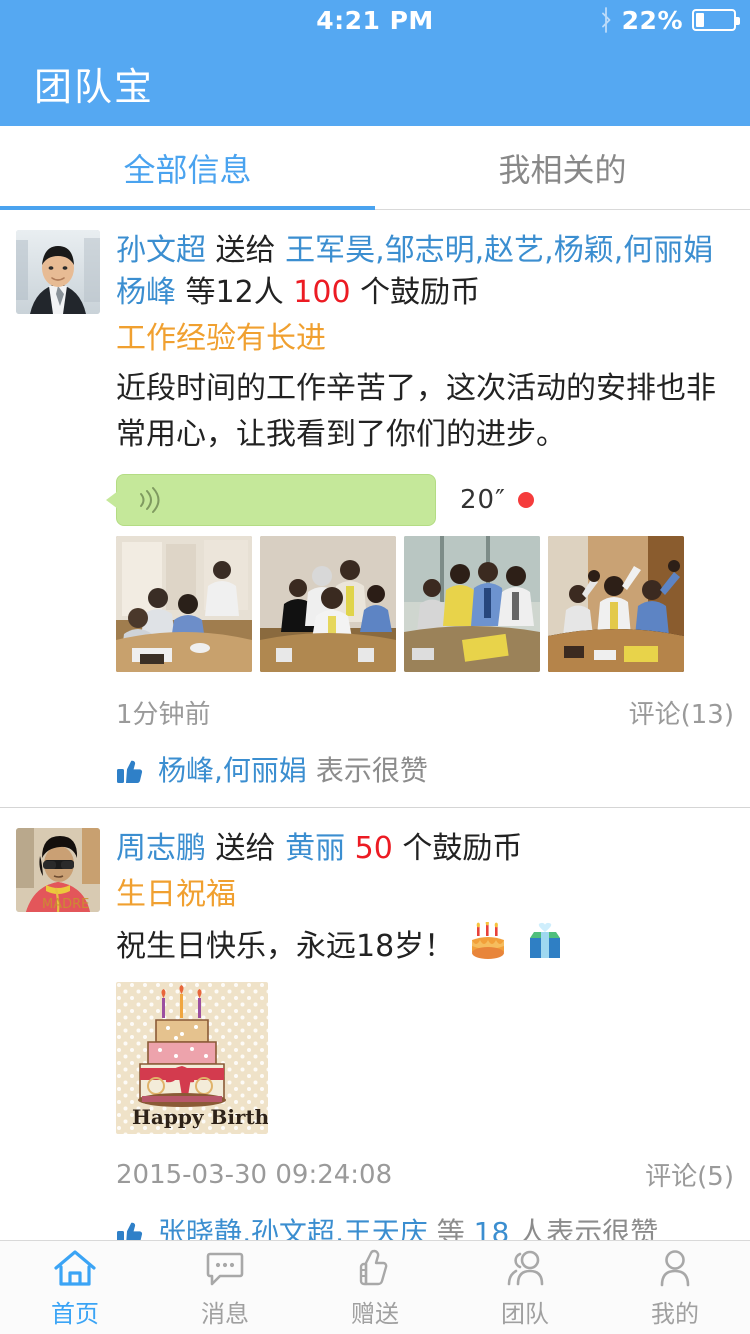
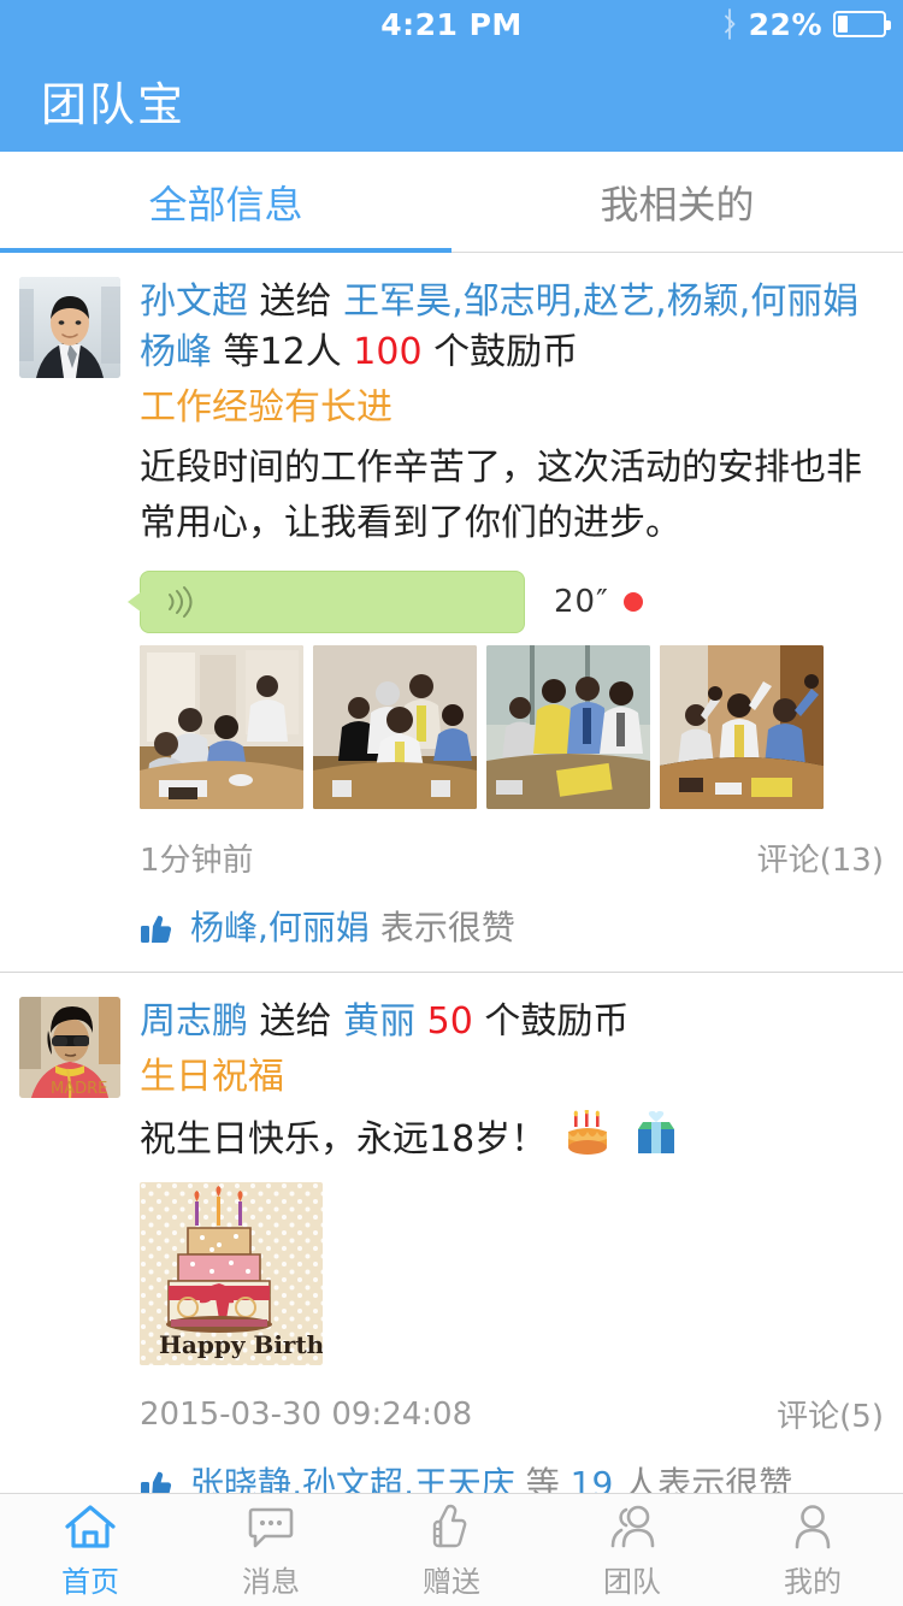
  4:21 PM
  22%
  团队宝
  全部信息
  我相关的
  孙文超 送给 王军昊,邹志明,赵艺,杨颖,何丽娟杨峰 等12人 100 个鼓励币
  工作经验有长进
  近段时间的工作辛苦了，这次活动的安排也非常用心，让我看到了你们的进步。
  20″
  1分钟前
  评论(13)
  杨峰,何丽娟 表示很赞
  MADRE
  周志鹏 送给 黄丽 50 个鼓励币
  生日祝福
  祝生日快乐，永远18岁！
  Happy Birth
  2015-03-30 09:24:08
  评论(5)
- 张晓静,孙文超,王天庆 等 18 人表示很赞
+ 张晓静,孙文超,王天庆 等 19 人表示很赞
  首页
  消息
  赠送
  团队
  我的
